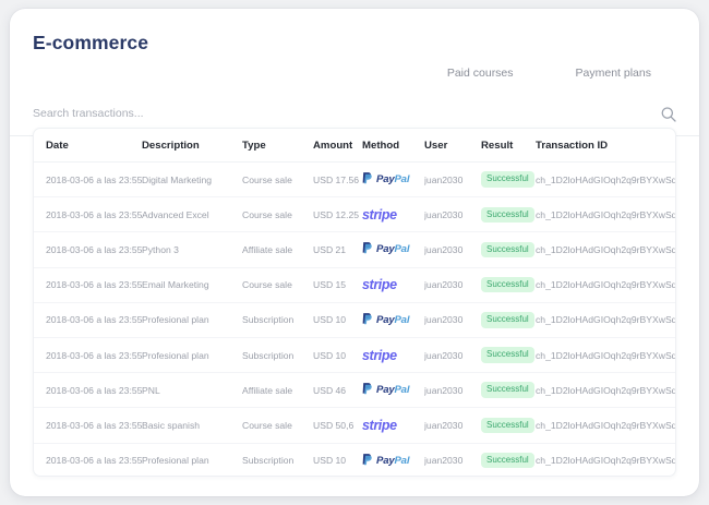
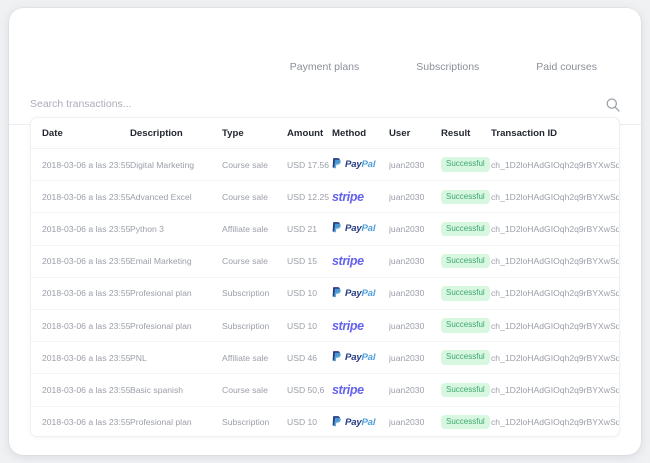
- E-commerce
- Paid courses
+ Payment plans
+ Subscriptions
- Payment plans
+ Paid courses
  Search transactions...
  Date	Description	Type	Amount	Method	User	Result	Transaction ID
  2018-03-06 a las 23:55	Digital Marketing	Course sale	USD 17.56	PayPal	juan2030	Successful	ch_1D2loHAdGIOqh2q9rBYXwSd
  2018-03-06 a las 23:55	Advanced Excel	Course sale	USD 12.25	stripe	juan2030	Successful	ch_1D2loHAdGIOqh2q9rBYXwSd
  2018-03-06 a las 23:55	Python 3	Affiliate sale	USD 21	PayPal	juan2030	Successful	ch_1D2loHAdGIOqh2q9rBYXwSd
  2018-03-06 a las 23:55	Email Marketing	Course sale	USD 15	stripe	juan2030	Successful	ch_1D2loHAdGIOqh2q9rBYXwSd
  2018-03-06 a las 23:55	Profesional plan	Subscription	USD 10	PayPal	juan2030	Successful	ch_1D2loHAdGIOqh2q9rBYXwSd
  2018-03-06 a las 23:55	Profesional plan	Subscription	USD 10	stripe	juan2030	Successful	ch_1D2loHAdGIOqh2q9rBYXwSd
  2018-03-06 a las 23:55	PNL	Affiliate sale	USD 46	PayPal	juan2030	Successful	ch_1D2loHAdGIOqh2q9rBYXwSd
  2018-03-06 a las 23:55	Basic spanish	Course sale	USD 50,6	stripe	juan2030	Successful	ch_1D2loHAdGIOqh2q9rBYXwSd
  2018-03-06 a las 23:55	Profesional plan	Subscription	USD 10	PayPal	juan2030	Successful	ch_1D2loHAdGIOqh2q9rBYXwSd
